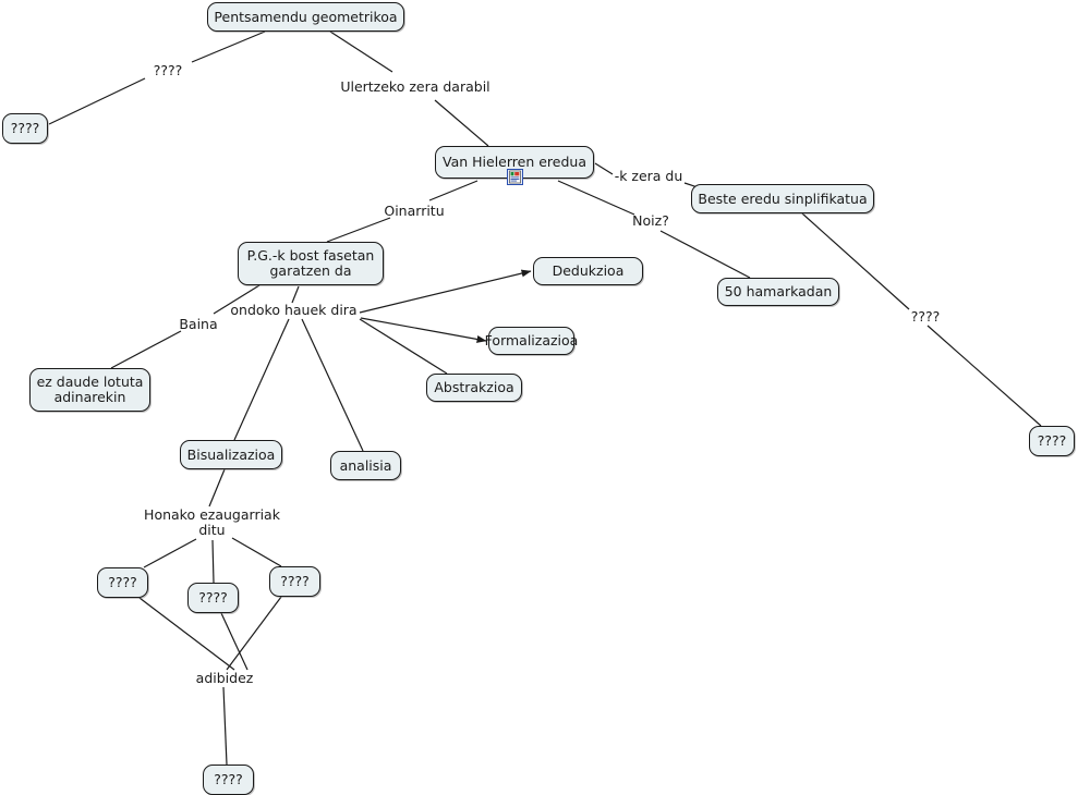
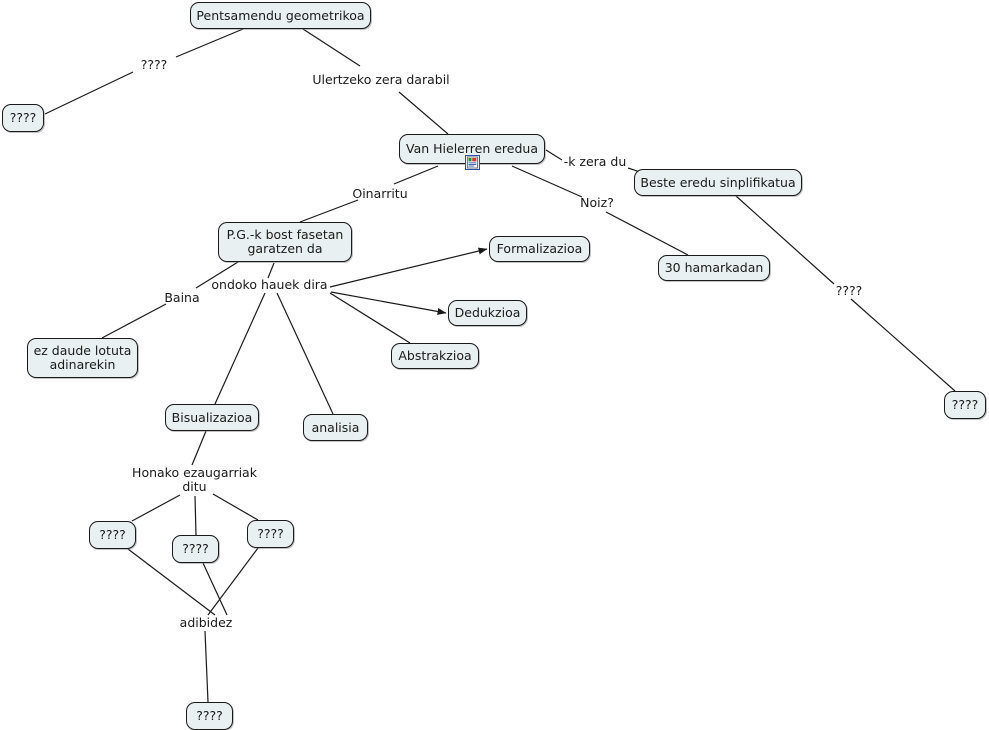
  Pentsamendu geometrikoa
  ????
  Van Hielerren eredua
  Beste eredu sinplifikatua
  P.G.-k bost fasetan
  garatzen da
- Dedukzioa
+ Formalizazioa
- 50 hamarkadan
+ 30 hamarkadan
- Formalizazioa
+ Dedukzioa
  Abstrakzioa
  ez daude lotuta
  adinarekin
  Bisualizazioa
  analisia
  ????
  ????
  ????
  ????
  ????
  ????
  Ulertzeko zera darabil
  -k zera du
  Oinarritu
  Noiz?
  ondoko hauek dira
  Baina
  ????
  Honako ezaugarriak
  ditu
  adibidez
